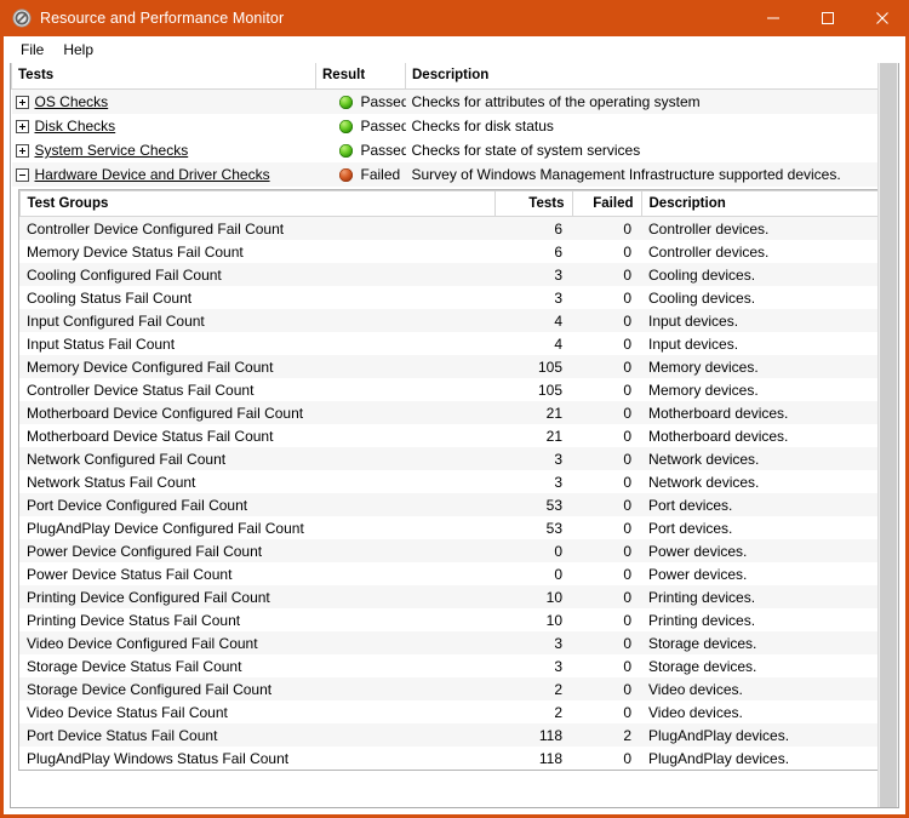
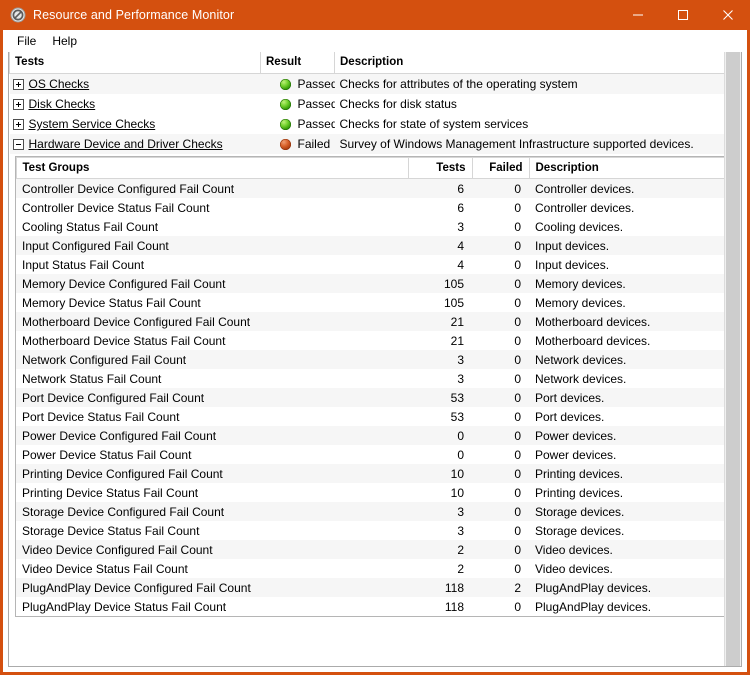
  Resource and Performance Monitor
  File
  Help
  Tests	Result	Description
  OS Checks	Passed	Checks for attributes of the operating system
  Disk Checks	Passed	Checks for disk status
  System Service Checks	Passed	Checks for state of system services
  Hardware Device and Driver Checks	Failed	Survey of Windows Management Infrastructure supported devices.
  Test Groups	Tests	Failed	Description
  Controller Device Configured Fail Count	6	0	Controller devices.
- Memory Device Status Fail Count	6	0	Controller devices.
+ Controller Device Status Fail Count	6	0	Controller devices.
- Cooling Configured Fail Count	3	0	Cooling devices.
  Cooling Status Fail Count	3	0	Cooling devices.
  Input Configured Fail Count	4	0	Input devices.
  Input Status Fail Count	4	0	Input devices.
  Memory Device Configured Fail Count	105	0	Memory devices.
- Controller Device Status Fail Count	105	0	Memory devices.
+ Memory Device Status Fail Count	105	0	Memory devices.
  Motherboard Device Configured Fail Count	21	0	Motherboard devices.
  Motherboard Device Status Fail Count	21	0	Motherboard devices.
  Network Configured Fail Count	3	0	Network devices.
  Network Status Fail Count	3	0	Network devices.
  Port Device Configured Fail Count	53	0	Port devices.
- PlugAndPlay Device Configured Fail Count	53	0	Port devices.
+ Port Device Status Fail Count	53	0	Port devices.
  Power Device Configured Fail Count	0	0	Power devices.
  Power Device Status Fail Count	0	0	Power devices.
  Printing Device Configured Fail Count	10	0	Printing devices.
  Printing Device Status Fail Count	10	0	Printing devices.
- Video Device Configured Fail Count	3	0	Storage devices.
+ Storage Device Configured Fail Count	3	0	Storage devices.
  Storage Device Status Fail Count	3	0	Storage devices.
- Storage Device Configured Fail Count	2	0	Video devices.
+ Video Device Configured Fail Count	2	0	Video devices.
  Video Device Status Fail Count	2	0	Video devices.
- Port Device Status Fail Count	118	2	PlugAndPlay devices.
+ PlugAndPlay Device Configured Fail Count	118	2	PlugAndPlay devices.
- PlugAndPlay Windows Status Fail Count	118	0	PlugAndPlay devices.
+ PlugAndPlay Device Status Fail Count	118	0	PlugAndPlay devices.
